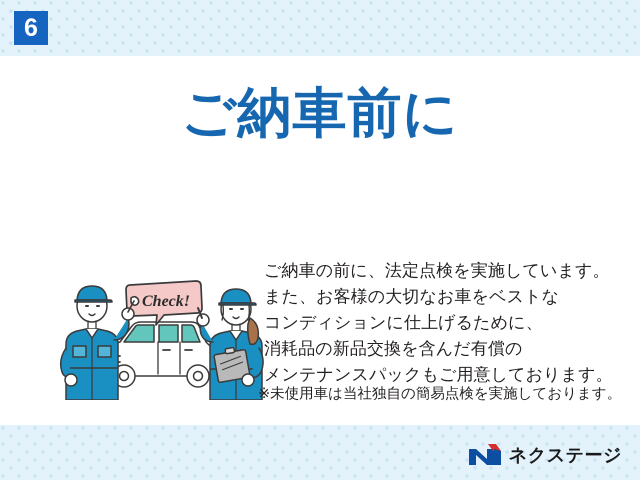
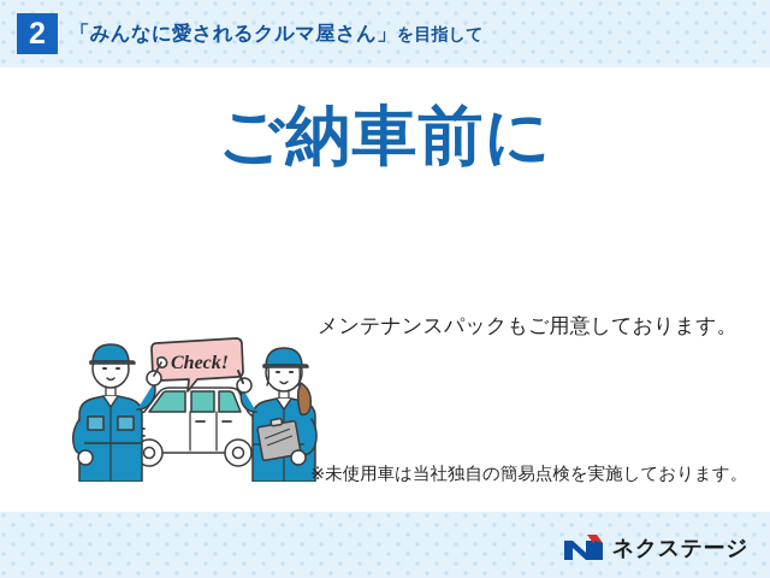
- 6
+ 2
+ 「みんなに愛されるクルマ屋さん」を目指して
  ご納車前に
  Check!
- ご納車の前に、法定点検を実施しています。
- また、お客様の大切なお車をベストな
- コンディションに仕上げるために、
- 消耗品の新品交換を含んだ有償の
  メンテナンスパックもご用意しております。
  ※未使用車は当社独自の簡易点検を実施しております。
  ネクステージ
